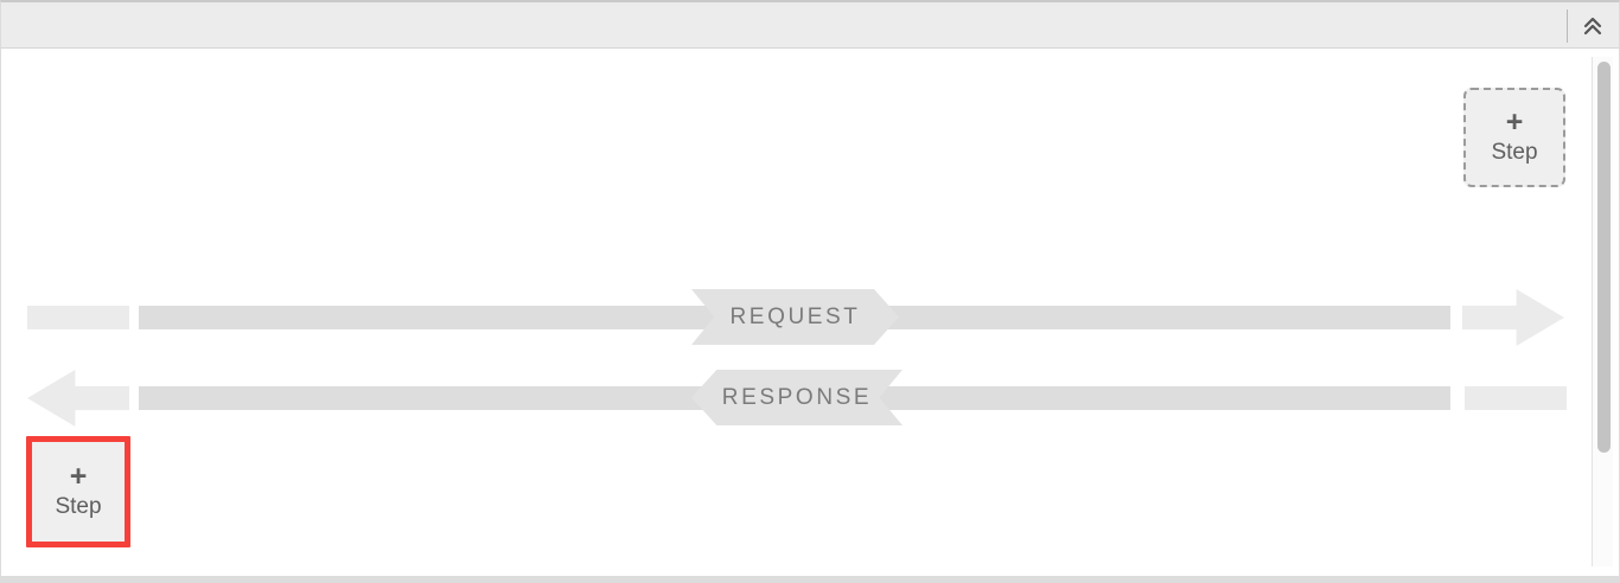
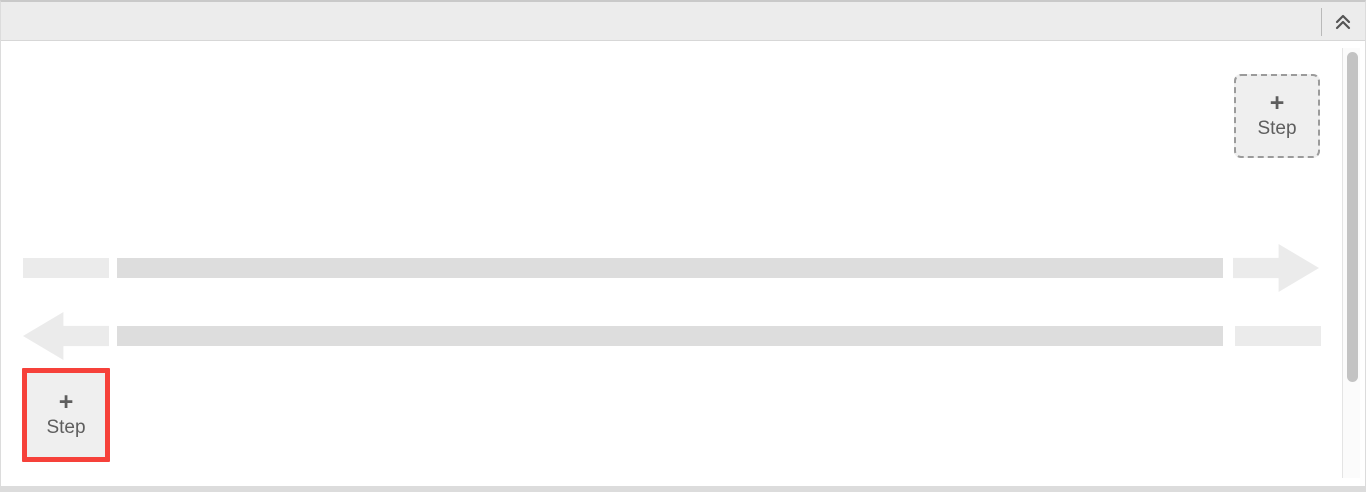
  +
  Step
- REQUEST
- RESPONSE
  +
  Step
